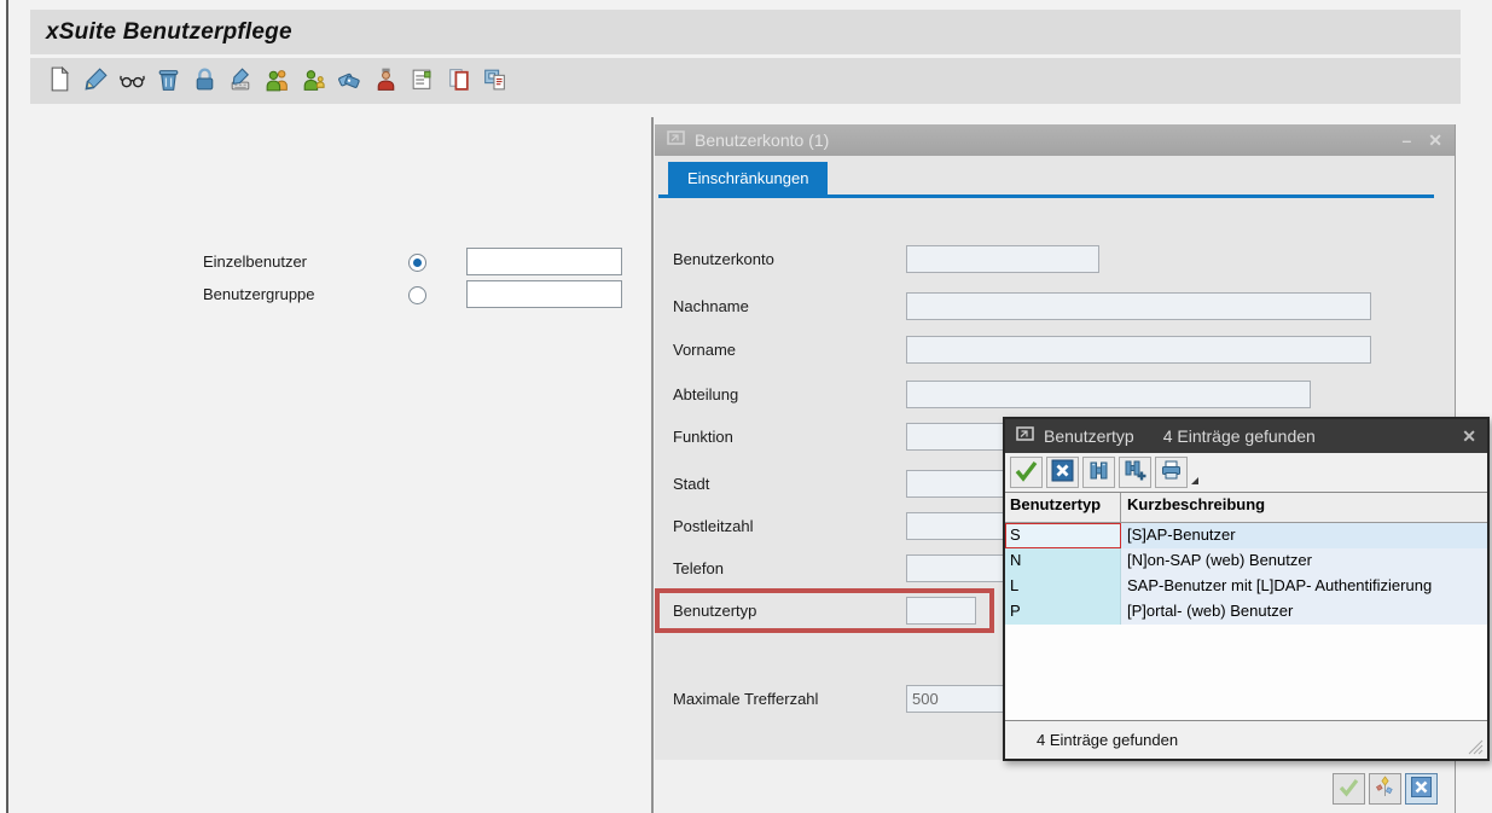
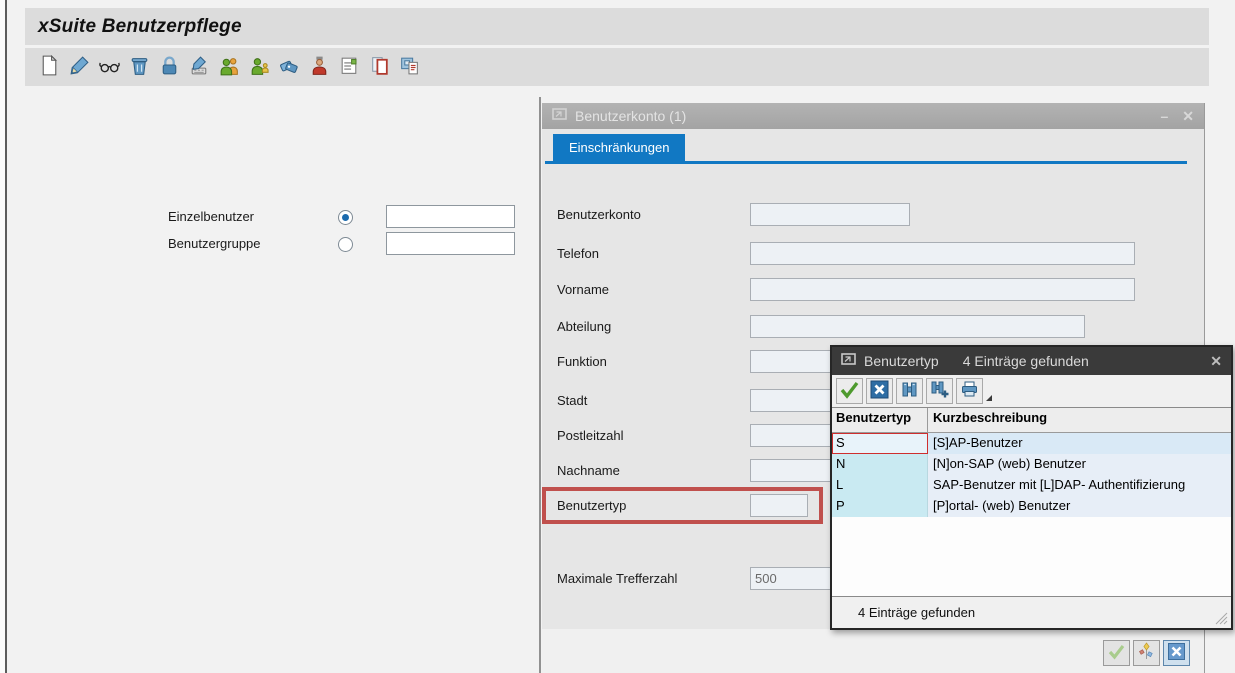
  xSuite Benutzerpflege
  Einzelbenutzer
  Benutzergruppe
  Einschränkungen
  Benutzerkonto
- Nachname
+ Telefon
  Vorname
  Abteilung
  Funktion
  Stadt
  Postleitzahl
- Telefon
+ Nachname
  Benutzertyp
  Maximale Trefferzahl
  500
  Benutzerkonto (1)
  –
  ✕
  Benutzertyp
  4 Einträge gefunden
  ✕
  Benutzertyp
  Kurzbeschreibung
  S
  [S]AP-Benutzer
  N
  [N]on-SAP (web) Benutzer
  L
  SAP-Benutzer mit [L]DAP- Authentifizierung
  P
  [P]ortal- (web) Benutzer
  4 Einträge gefunden
